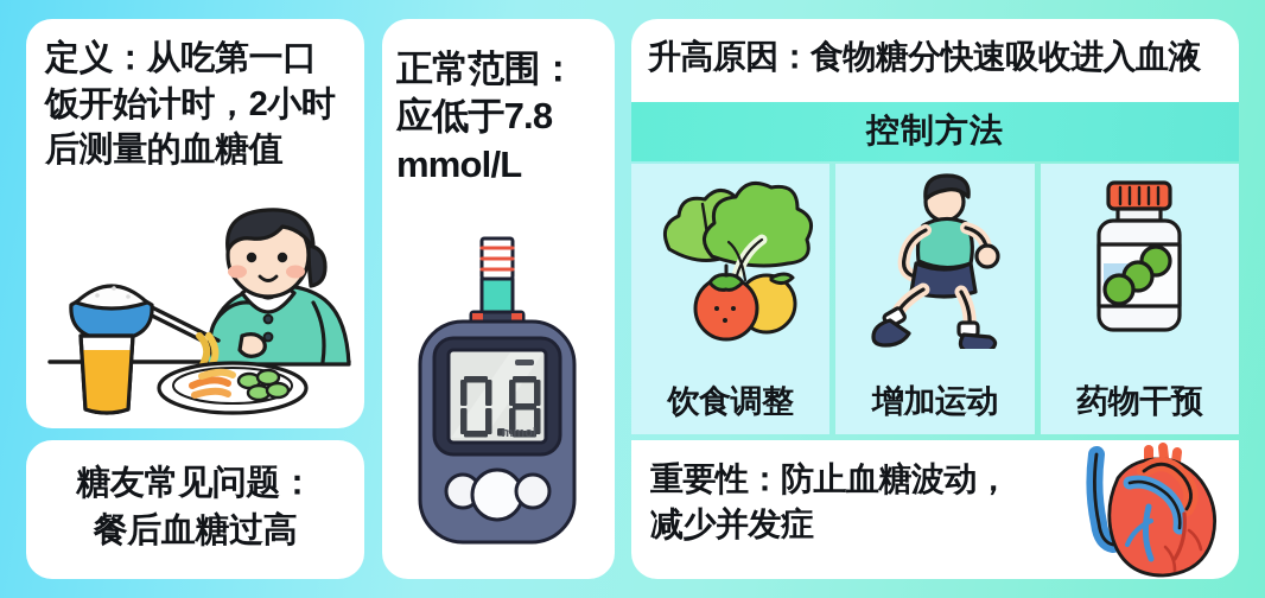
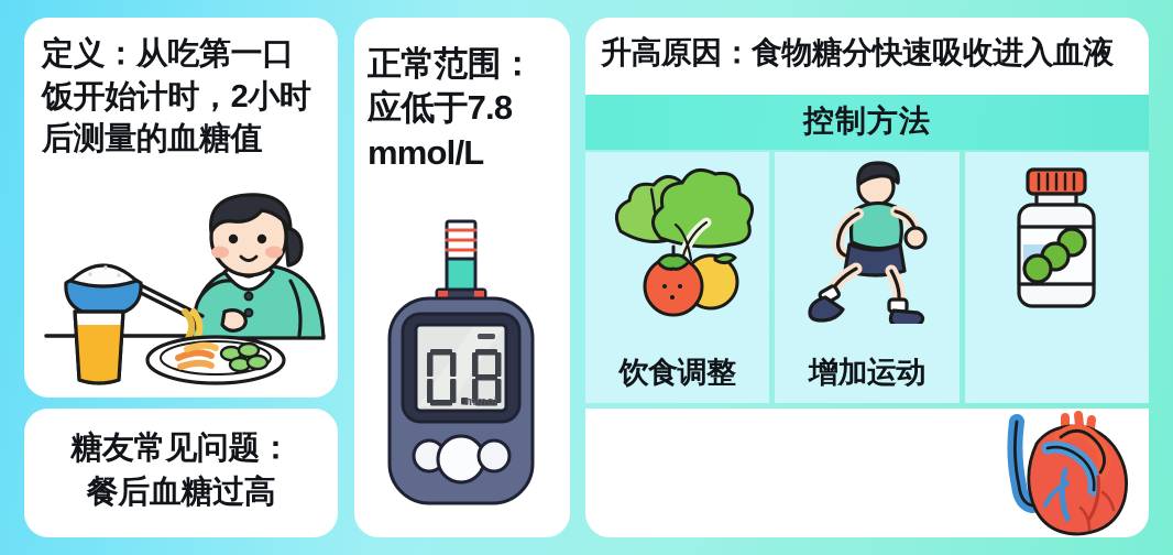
  定义：从吃第一口
  饭开始计时，2小时
  后测量的血糖值
  糖友常见问题：
  餐后血糖过高
  正常范围：
  应低于7.8
  mmol/L
  mmol
  升高原因：食物糖分快速吸收进入血液
  控制方法
  饮食调整
  增加运动
- 药物干预
- 重要性：防止血糖波动，
- 减少并发症
